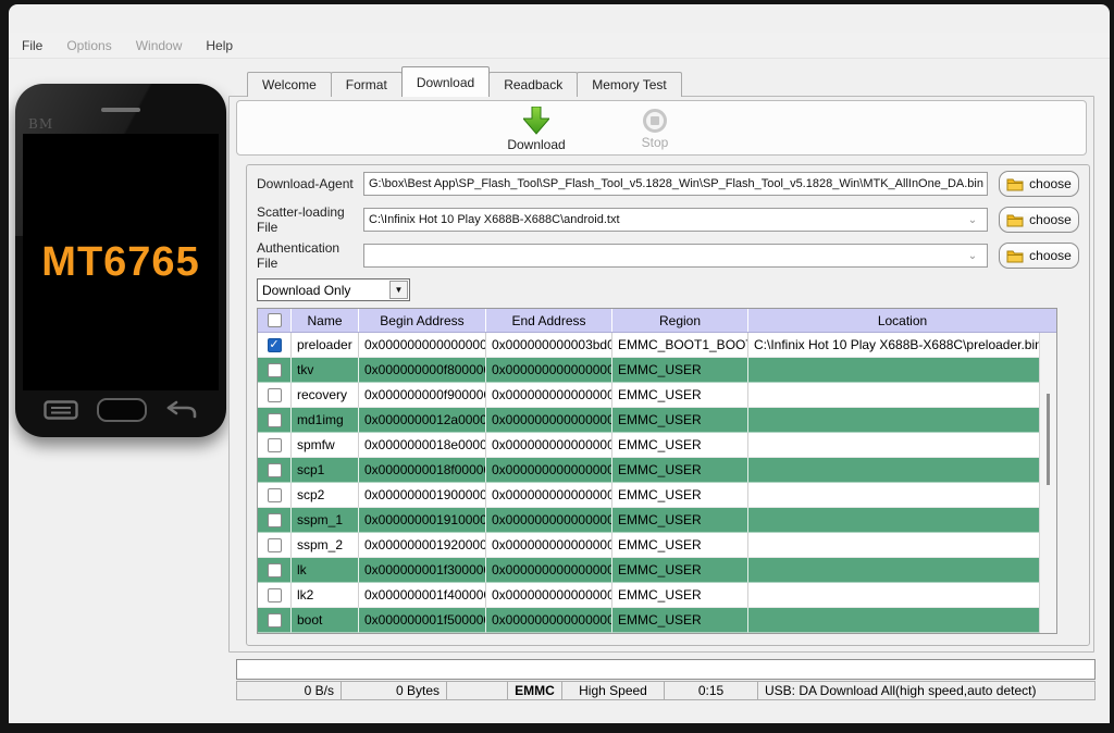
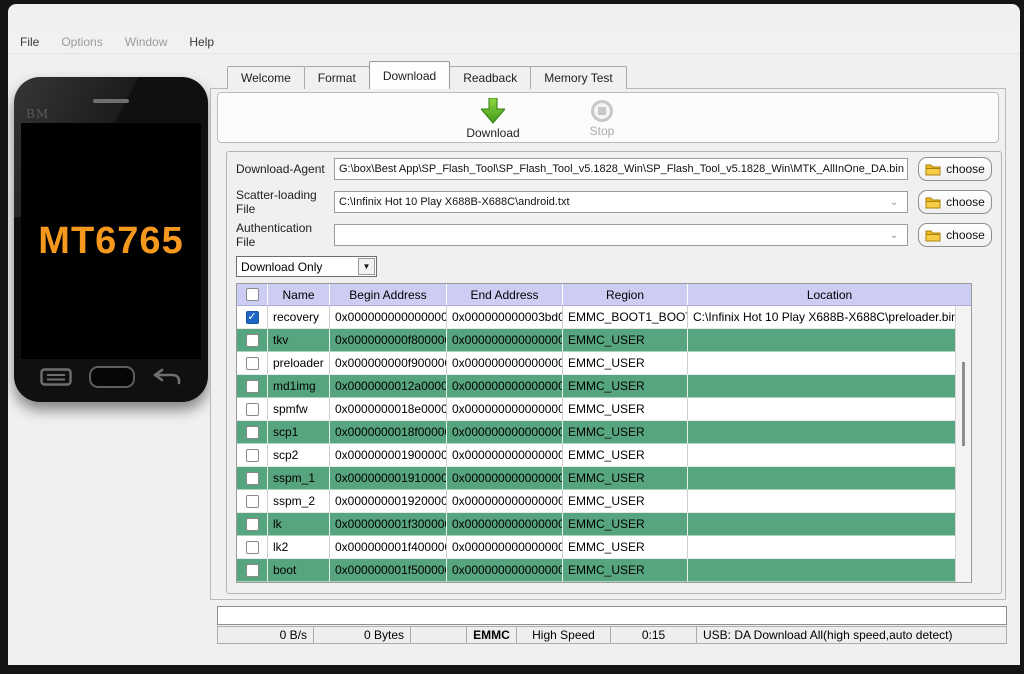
  File
  Options
  Window
  Help
  BM
  MT6765
  Welcome
  Format
  Download
  Readback
  Memory Test
  Download
  Stop
  Download-Agent
  G:\box\Best App\SP_Flash_Tool\SP_Flash_Tool_v5.1828_Win\SP_Flash_Tool_v5.1828_Win\MTK_AllInOne_DA.bin
  choose
  Scatter-loading File
  C:\Infinix Hot 10 Play X688B-X688C\android.txt
  ⌄
  choose
  Authentication File
  ⌄
  choose
  Download Only
  ▼
  Name
  Begin Address
  End Address
  Region
  Location
- preloader
+ recovery
  0x000000000000000
  0x000000000003bd0
  EMMC_BOOT1_BOO
  C:\Infinix Hot 10 Play X688B-X688C\preloader.bi
  tkv
  0x000000000f80000
  0x000000000000000
  EMMC_USER
- recovery
+ preloader
  0x000000000f90000
  0x000000000000000
  EMMC_USER
  md1img
  0x0000000012a0000
  0x000000000000000
  EMMC_USER
  spmfw
  0x0000000018e0000
  0x000000000000000
  EMMC_USER
  scp1
  0x0000000018f0000
  0x000000000000000
  EMMC_USER
  scp2
  0x000000001900000
  0x000000000000000
  EMMC_USER
  sspm_1
  0x000000001910000
  0x000000000000000
  EMMC_USER
  sspm_2
  0x000000001920000
  0x000000000000000
  EMMC_USER
  lk
  0x000000001f30000
  0x000000000000000
  EMMC_USER
  lk2
  0x000000001f40000
  0x000000000000000
  EMMC_USER
  boot
  0x000000001f50000
  0x000000000000000
  EMMC_USER
  0 B/s
  0 Bytes
  EMMC
  High Speed
  0:15
  USB: DA Download All(high speed,auto detect)
